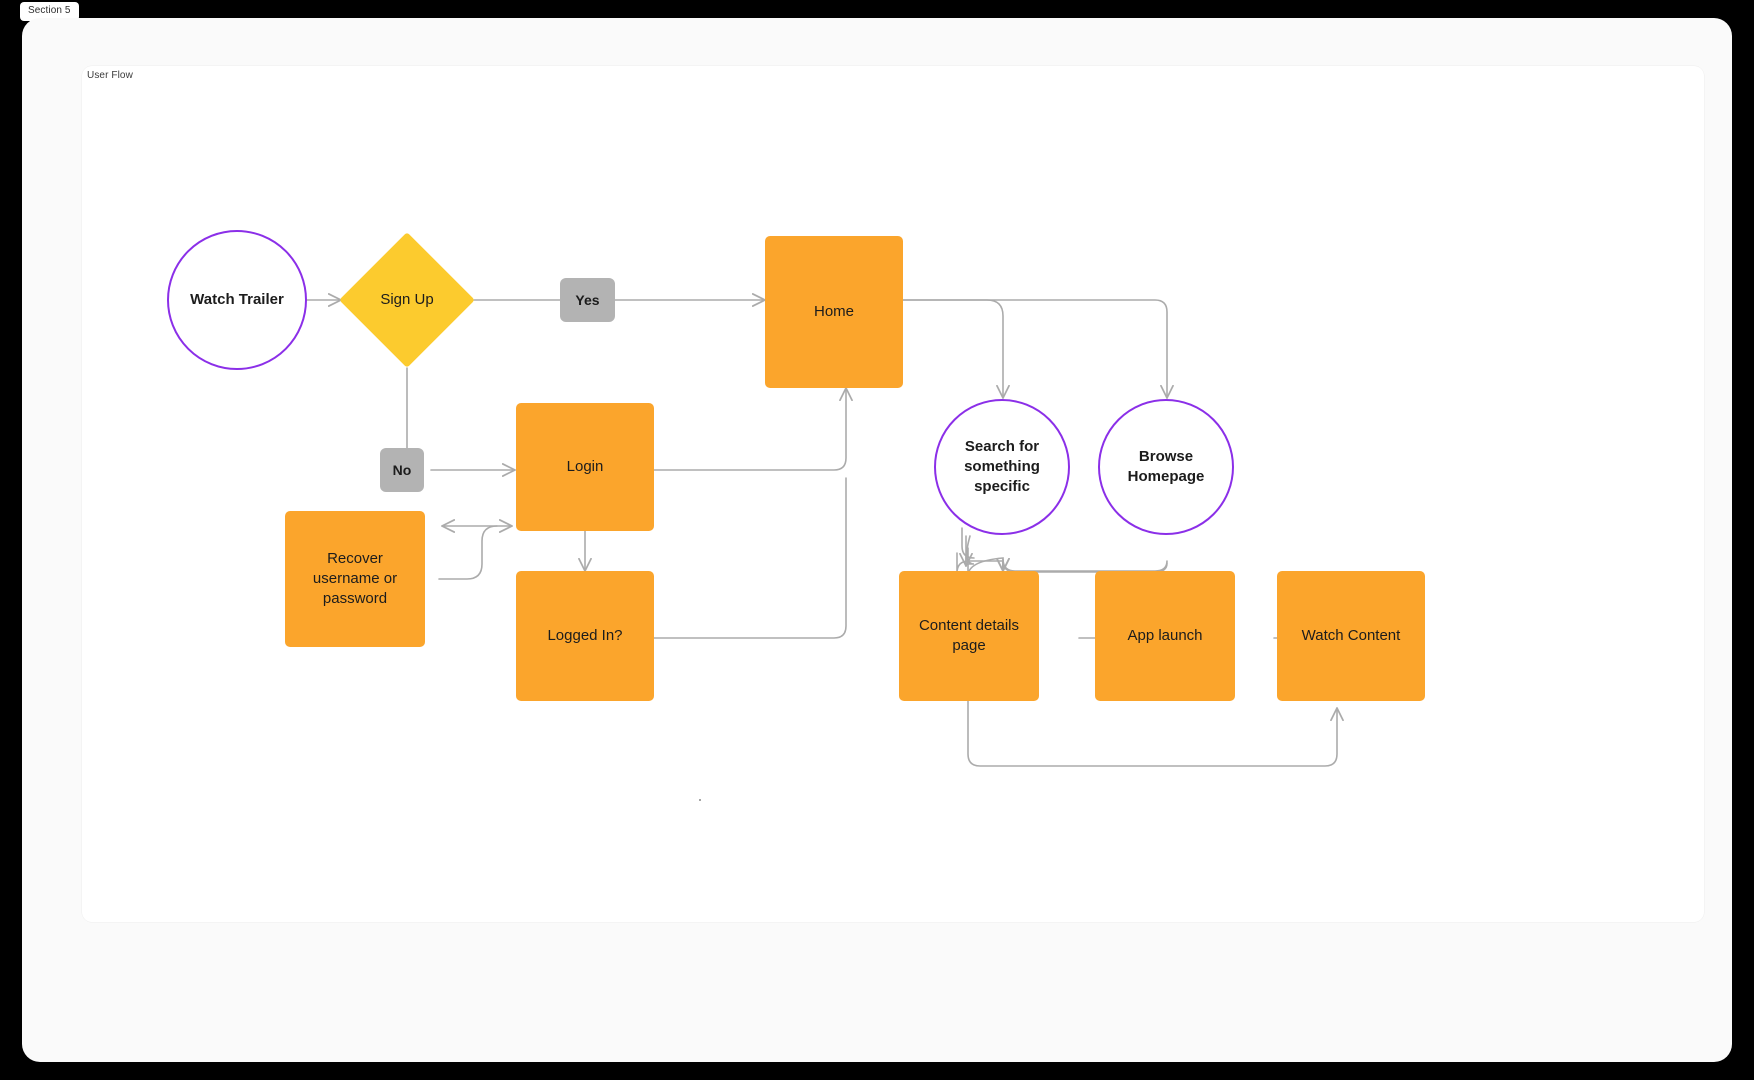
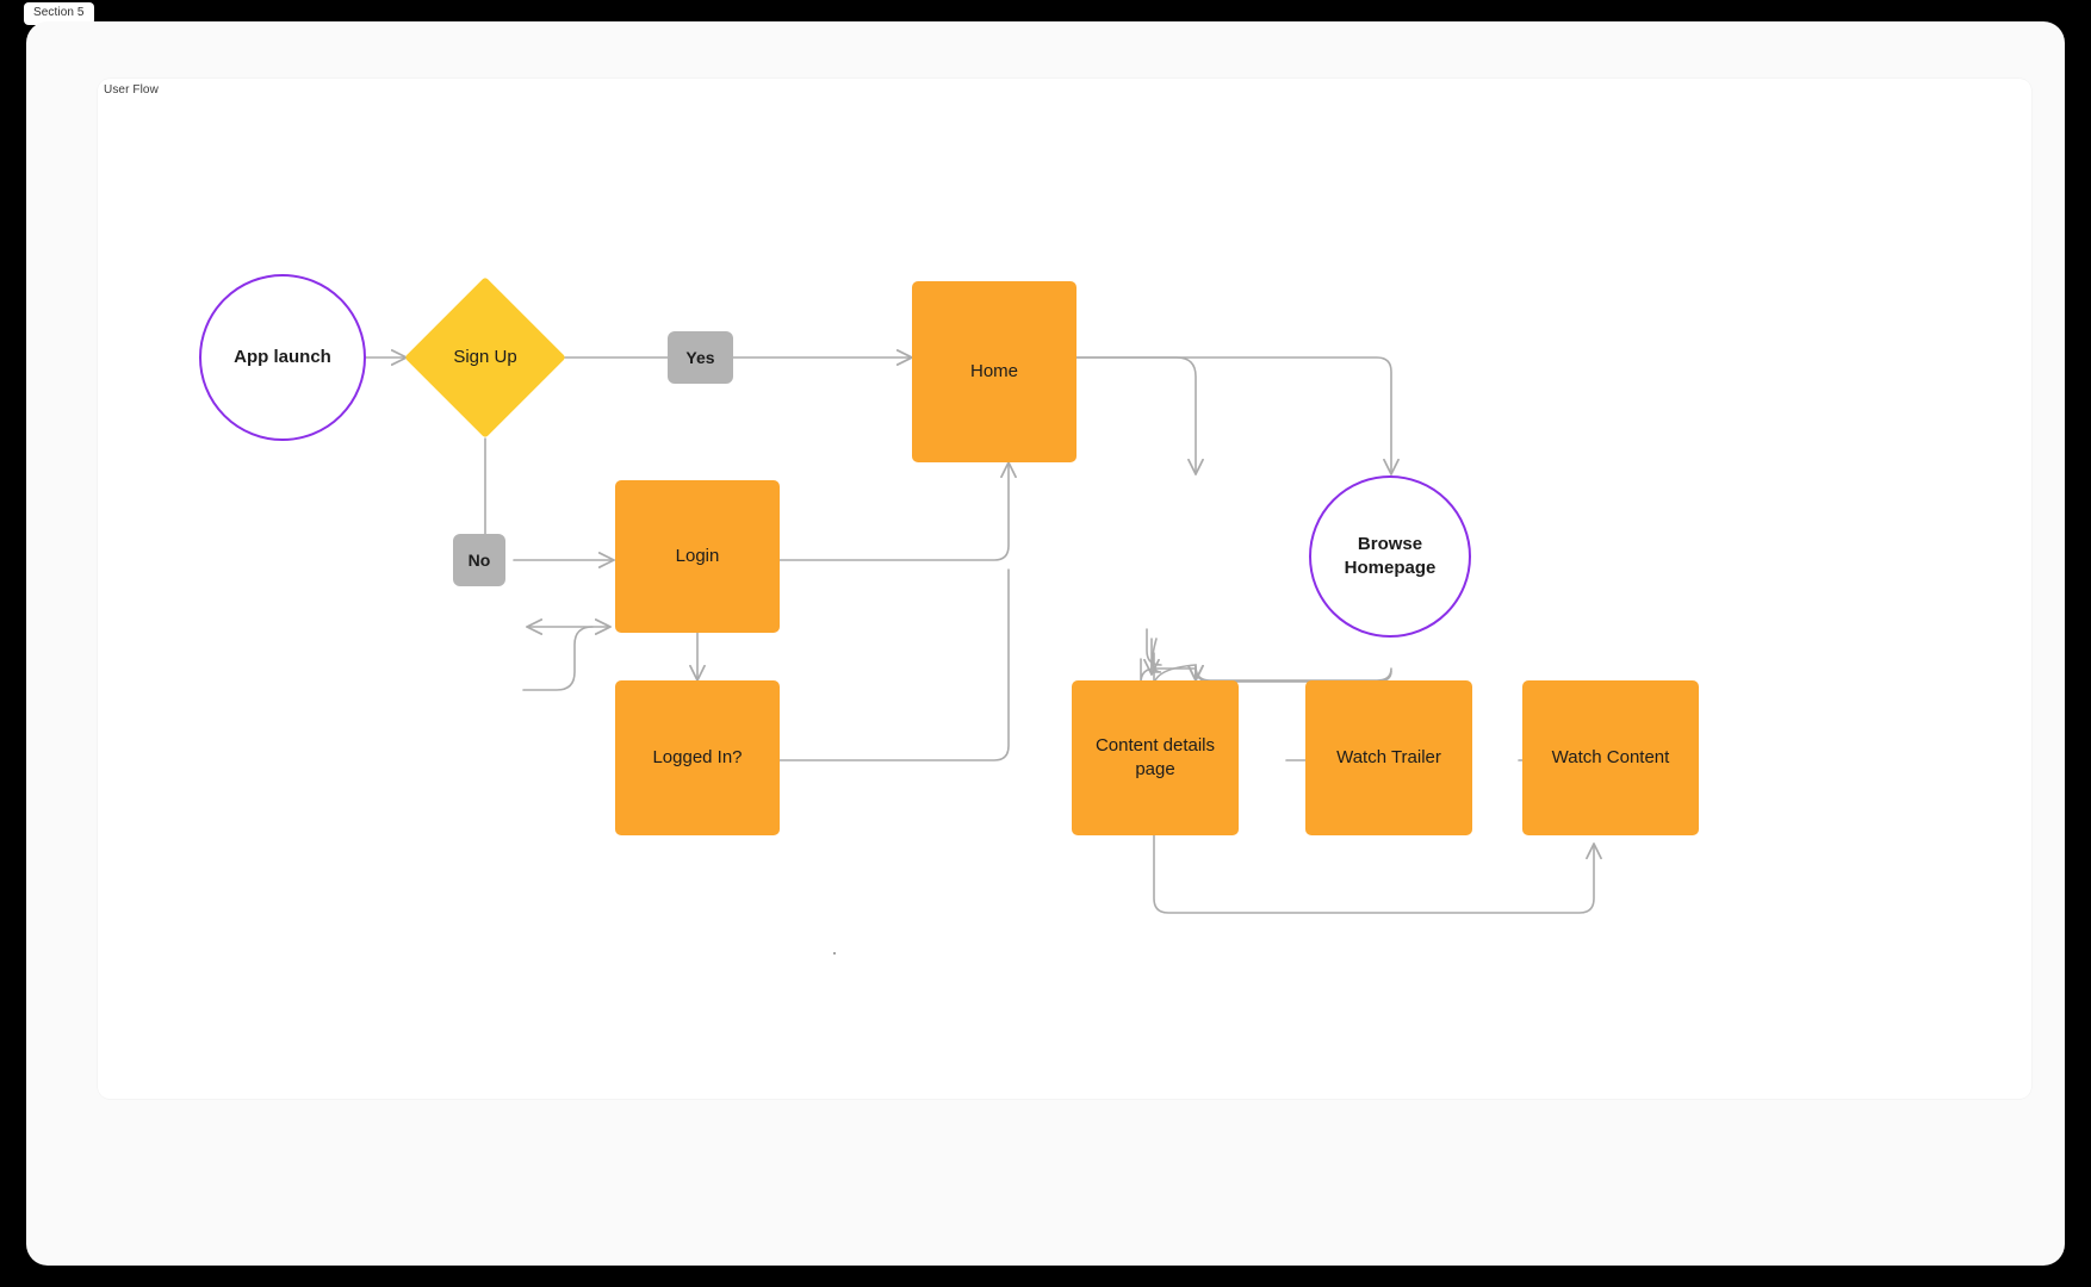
  Section 5
  User Flow
- Watch Trailer
+ App launch
  Sign Up
  Yes
  No
  Home
  Login
  Logged In?
- Recover username or password
- Search for something specific
  Browse Homepage
  Content details page
- App launch
+ Watch Trailer
  Watch Content
